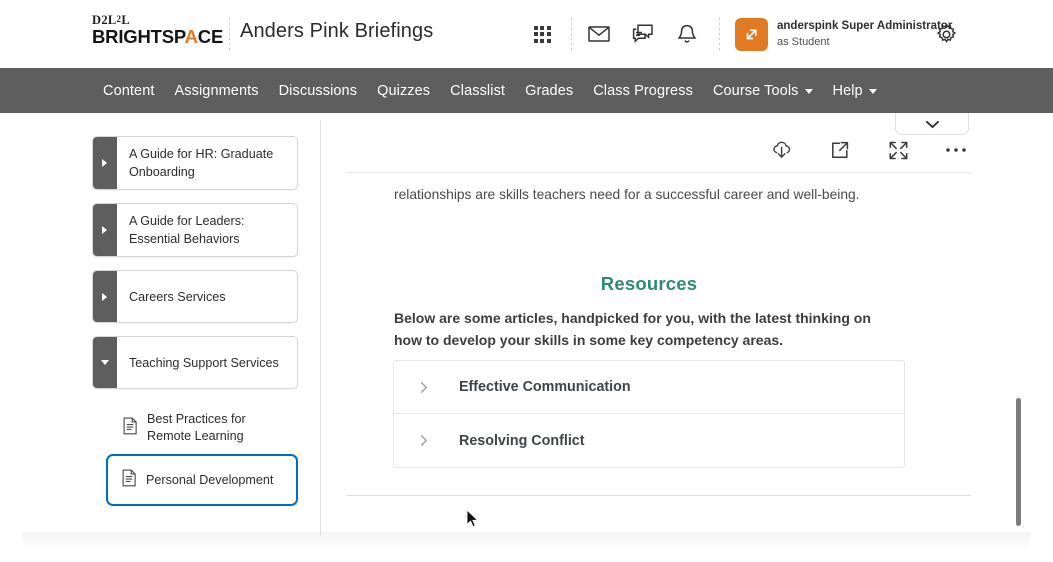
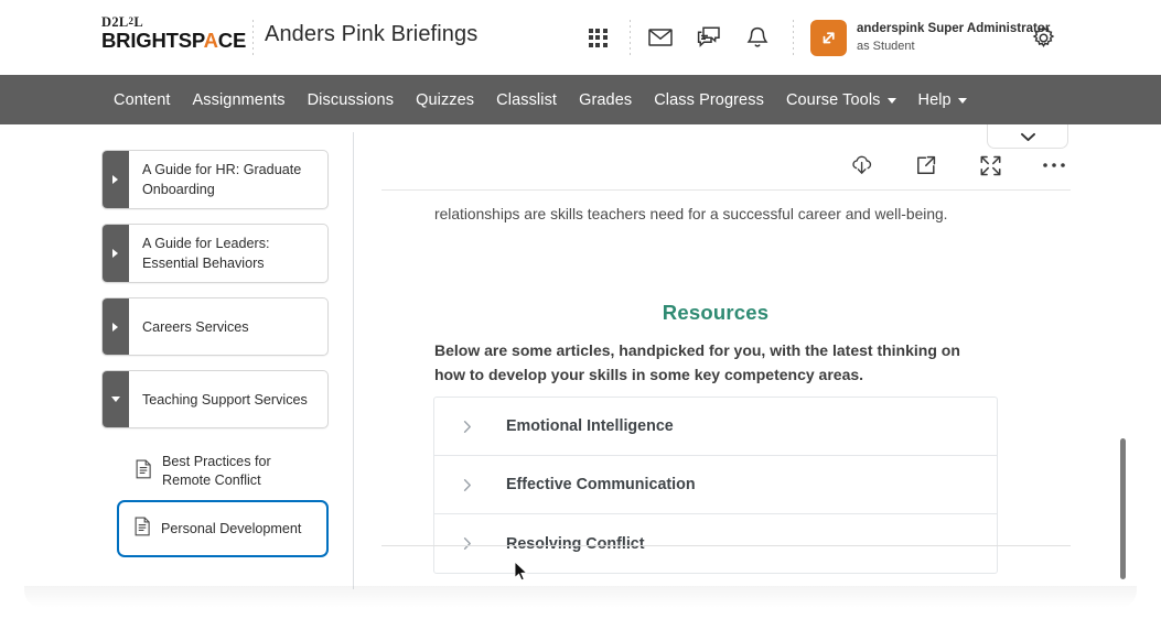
  D2L2L
  BRIGHTSPACE
  Anders Pink Briefings
  anderspink Super Administrat
  as Student
  Content
  Assignments
  Discussions
  Quizzes
  Classlist
  Grades
  Class Progress
  Course Tools
  Help
  A Guide for HR: Graduate Onboarding
  A Guide for Leaders: Essential Behaviors
  Careers Services
  Teaching Support Services
- Best Practices for Remote Learning
+ Best Practices for Remote Conflict
  Personal Development
  relationships are skills teachers need for a successful career and well-being.
  Resources
  Below are some articles, handpicked for you, with the latest thinking on how to develop your skills in some key competency areas.
+ Emotional Intelligence
  Effective Communication
  Resolving Conflict
